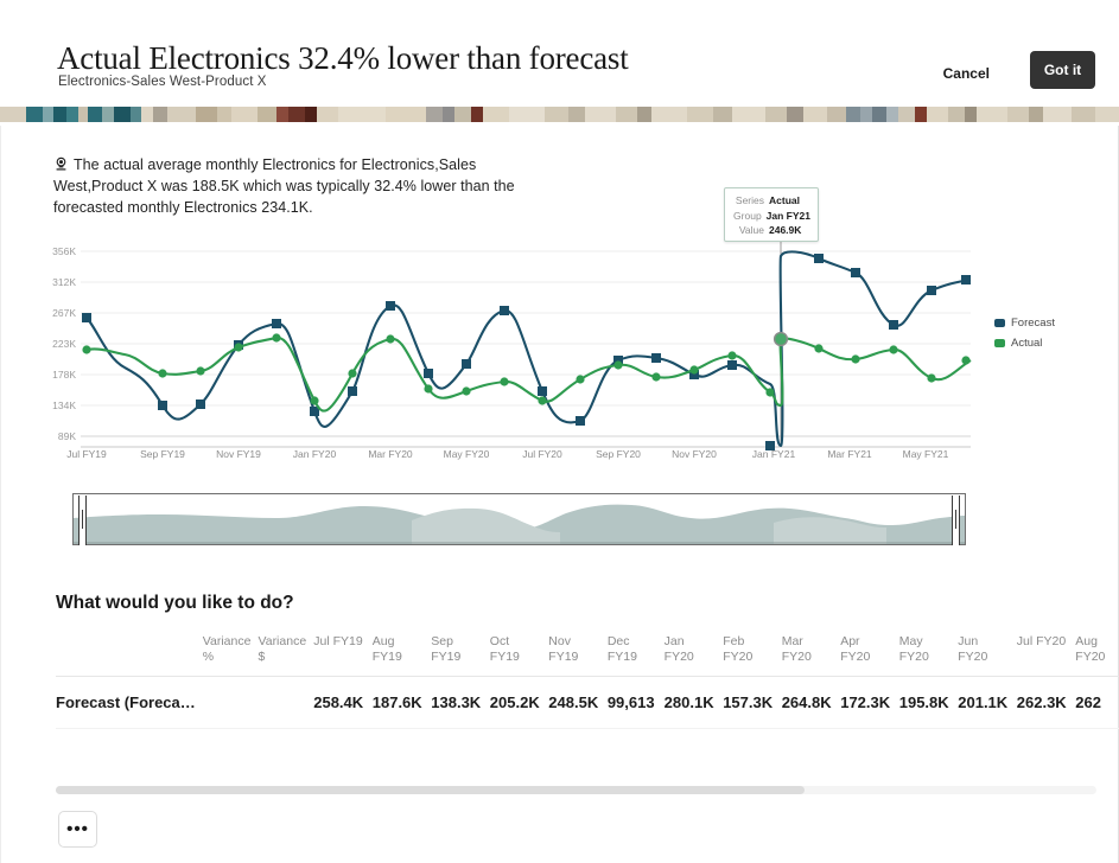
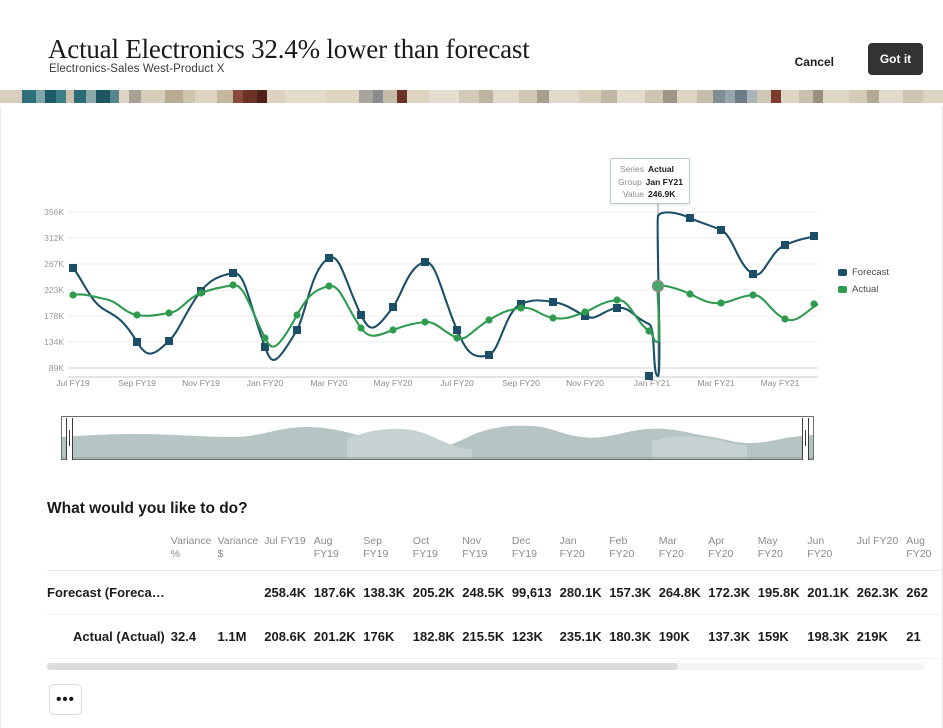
  Actual Electronics 32.4% lower than forecast
  Electronics-Sales West-Product X
  Cancel
  Got it
- The actual average monthly Electronics for Electronics,Sales West,Product X was 188.5K which was typically 32.4% lower than the forecasted monthly Electronics 234.1K.
  356K
  312K
  267K
  223K
  178K
  134K
  89K
  Jul FY19
  Sep FY19
  Nov FY19
  Jan FY20
  Mar FY20
  May FY20
  Jul FY20
  Sep FY20
  Nov FY20
  Jan FY21
  Mar FY21
  May FY21
  Series
  Actual
  Group
  Jan FY21
  Value
  246.9K
  Forecast
  Actual
  What would you like to do?
  	Variance %	Variance $	Jul FY19	Aug FY19	Sep FY19	Oct FY19	Nov FY19	Dec FY19	Jan FY20	Feb FY20	Mar FY20	Apr FY20	May FY20	Jun FY20	Jul FY20	Aug FY20
  Forecast (Foreca…			258.4K	187.6K	138.3K	205.2K	248.5K	99,613	280.1K	157.3K	264.8K	172.3K	195.8K	201.1K	262.3K	262
+ Actual (Actual)	32.4	1.1M	208.6K	201.2K	176K	182.8K	215.5K	123K	235.1K	180.3K	190K	137.3K	159K	198.3K	219K	21
  •••
